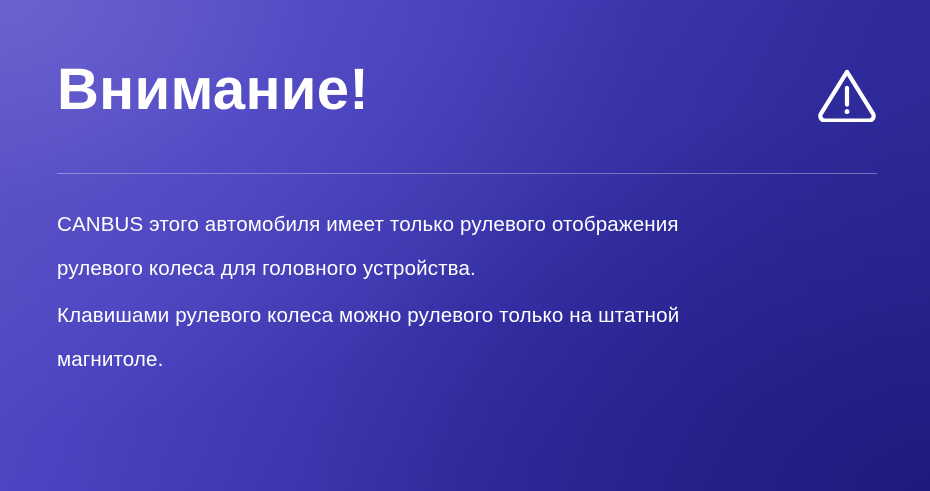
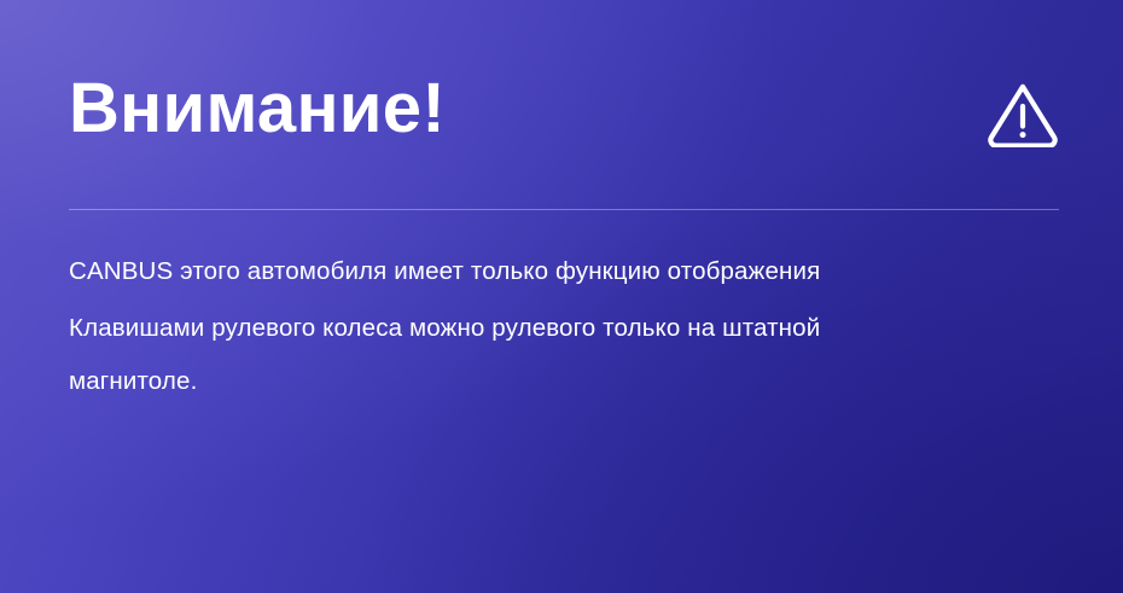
  Внимание!
- CANBUS этого автомобиля имеет только рулевого отображения
+ CANBUS этого автомобиля имеет только функцию отображения
- рулевого колеса для головного устройства.
  Клавишами рулевого колеса можно рулевого только на штатной
  магнитоле.
